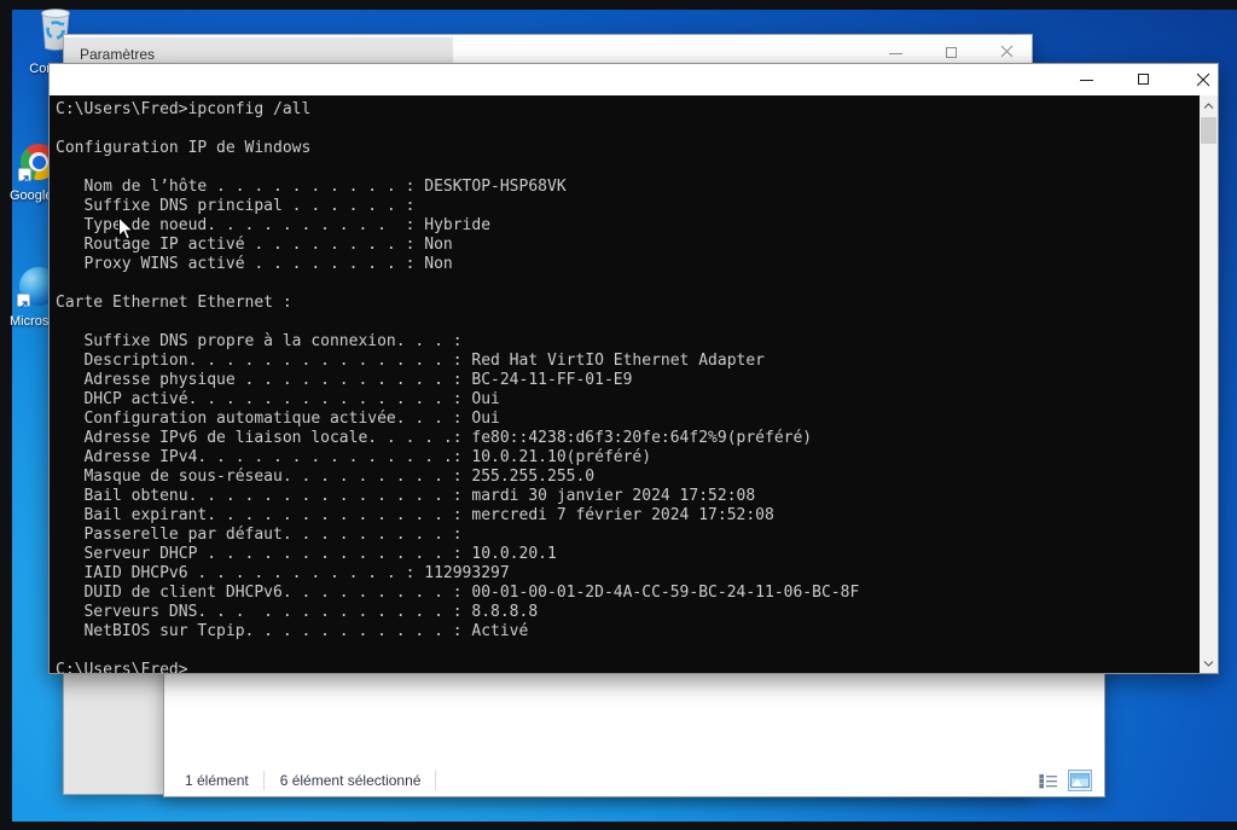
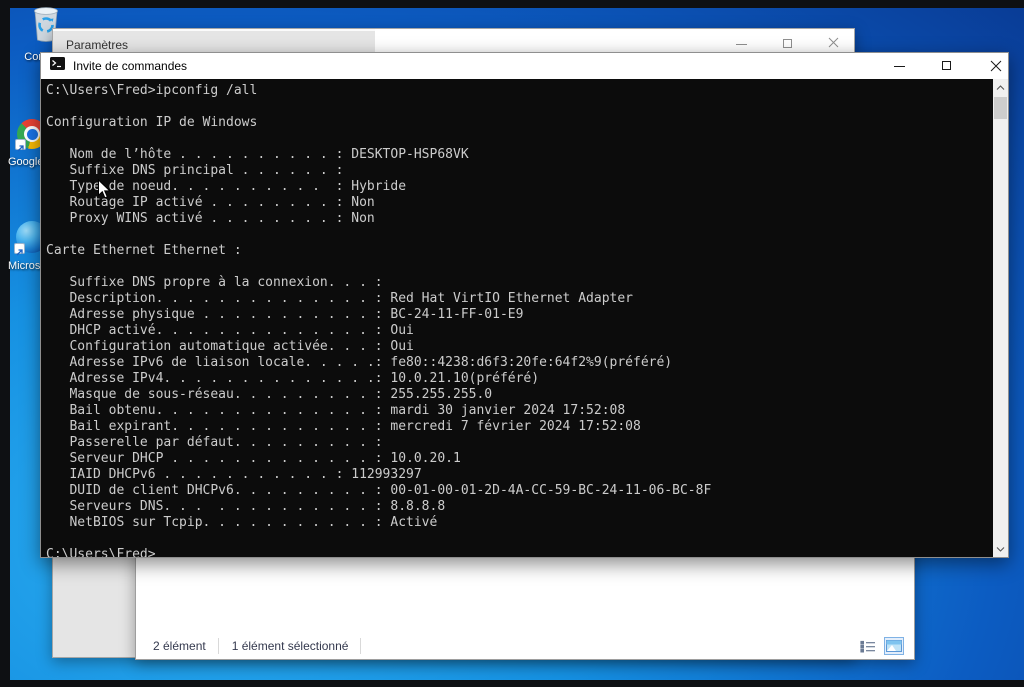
  Paramètres
- 1 élément
+ 2 élément
- 6 élément sélectionné
+ 1 élément sélectionné
+ Invite de commandes
  C:\Users\Fred>ipconfig /all
  Configuration IP de Windows
  Nom de l’hôte . . . . . . . . . . : DESKTOP-HSP68VK
  Suffixe DNS principal . . . . . . :
  Type de noeud. . . . . . . . . . : Hybride
  Routage IP activé . . . . . . . . : Non
  Proxy WINS activé . . . . . . . . : Non
  Carte Ethernet Ethernet :
  Suffixe DNS propre à la connexion. . . :
  Description. . . . . . . . . . . . . . : Red Hat VirtIO Ethernet Adapter
  Adresse physique . . . . . . . . . . . : BC-24-11-FF-01-E9
  DHCP activé. . . . . . . . . . . . . . : Oui
  Configuration automatique activée. . . : Oui
  Adresse IPv6 de liaison locale. . . . .: fe80::4238:d6f3:20fe:64f2%9(préféré)
  Adresse IPv4. . . . . . . . . . . . . .: 10.0.21.10(préféré)
  Masque de sous-réseau. . . . . . . . . : 255.255.255.0
  Bail obtenu. . . . . . . . . . . . . . : mardi 30 janvier 2024 17:52:08
  Bail expirant. . . . . . . . . . . . . : mercredi 7 février 2024 17:52:08
  Passerelle par défaut. . . . . . . . . :
  Serveur DHCP . . . . . . . . . . . . . : 10.0.20.1
  IAID DHCPv6 . . . . . . . . . . . : 112993297
  DUID de client DHCPv6. . . . . . . . . : 00-01-00-01-2D-4A-CC-59-BC-24-11-06-BC-8F
  Serveurs DNS. . . . . . . . . . . . . : 8.8.8.8
  NetBIOS sur Tcpip. . . . . . . . . . . : Activé
  C:\Users\Fred>
